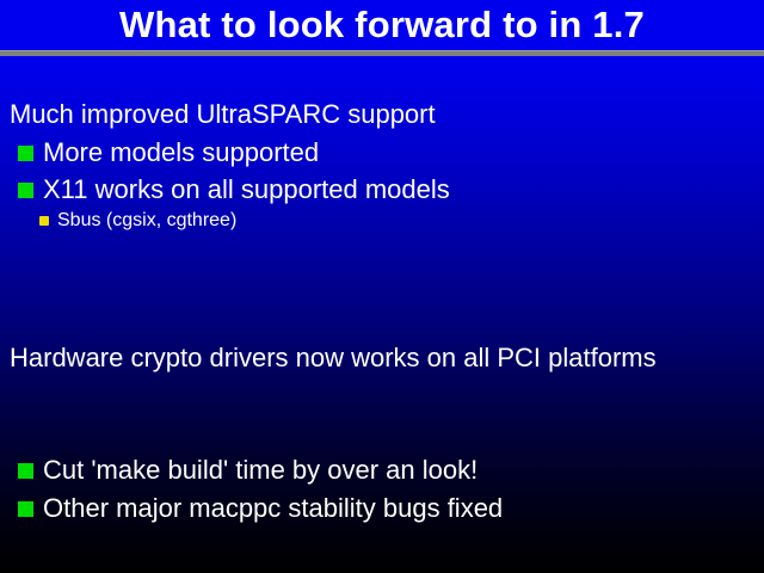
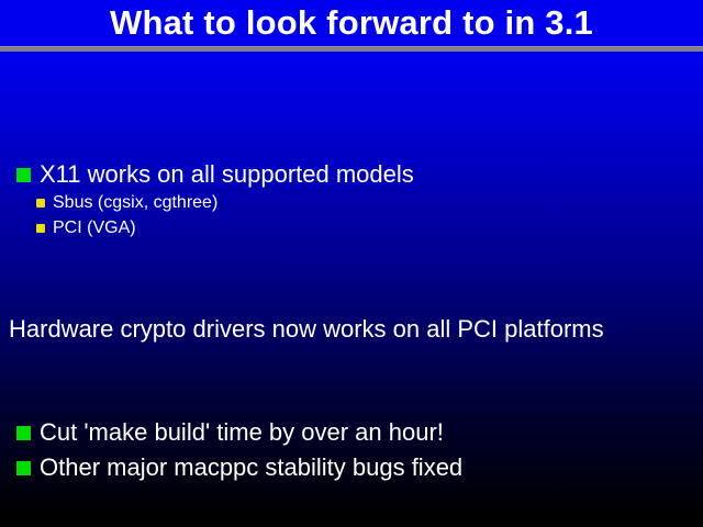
- What to look forward to in 1.7
+ What to look forward to in 3.1
- Much improved UltraSPARC support
- More models supported
  X11 works on all supported models
  Sbus (cgsix, cgthree)
+ PCI (VGA)
  Hardware crypto drivers now works on all PCI platforms
- Cut 'make build' time by over an look!
+ Cut 'make build' time by over an hour!
  Other major macppc stability bugs fixed
